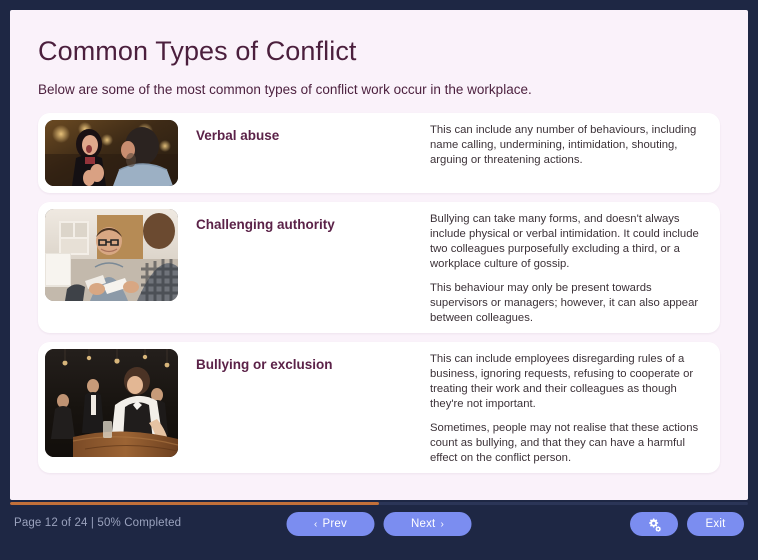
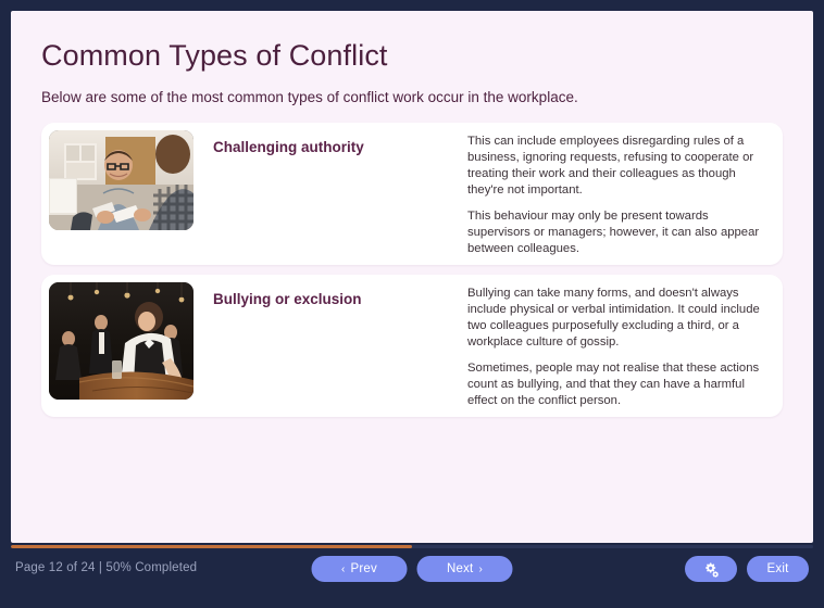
  Common Types of Conflict
  Below are some of the most common types of conflict work occur in the workplace.
- Verbal abuse
- This can include any number of behaviours, including name calling, undermining, intimidation, shouting, arguing or threatening actions.
  Challenging authority
- Bullying can take many forms, and doesn't always include physical or verbal intimidation. It could include two colleagues purposefully excluding a third, or a workplace culture of gossip.
+ This can include employees disregarding rules of a business, ignoring requests, refusing to cooperate or treating their work and their colleagues as though they're not important.
  This behaviour may only be present towards supervisors or managers; however, it can also appear between colleagues.
  Bullying or exclusion
- This can include employees disregarding rules of a business, ignoring requests, refusing to cooperate or treating their work and their colleagues as though they're not important.
+ Bullying can take many forms, and doesn't always include physical or verbal intimidation. It could include two colleagues purposefully excluding a third, or a workplace culture of gossip.
  Sometimes, people may not realise that these actions count as bullying, and that they can have a harmful effect on the conflict person.
  Page 12 of 24 | 50% Completed
  ‹
  Prev
  Next
  ›
  Exit
